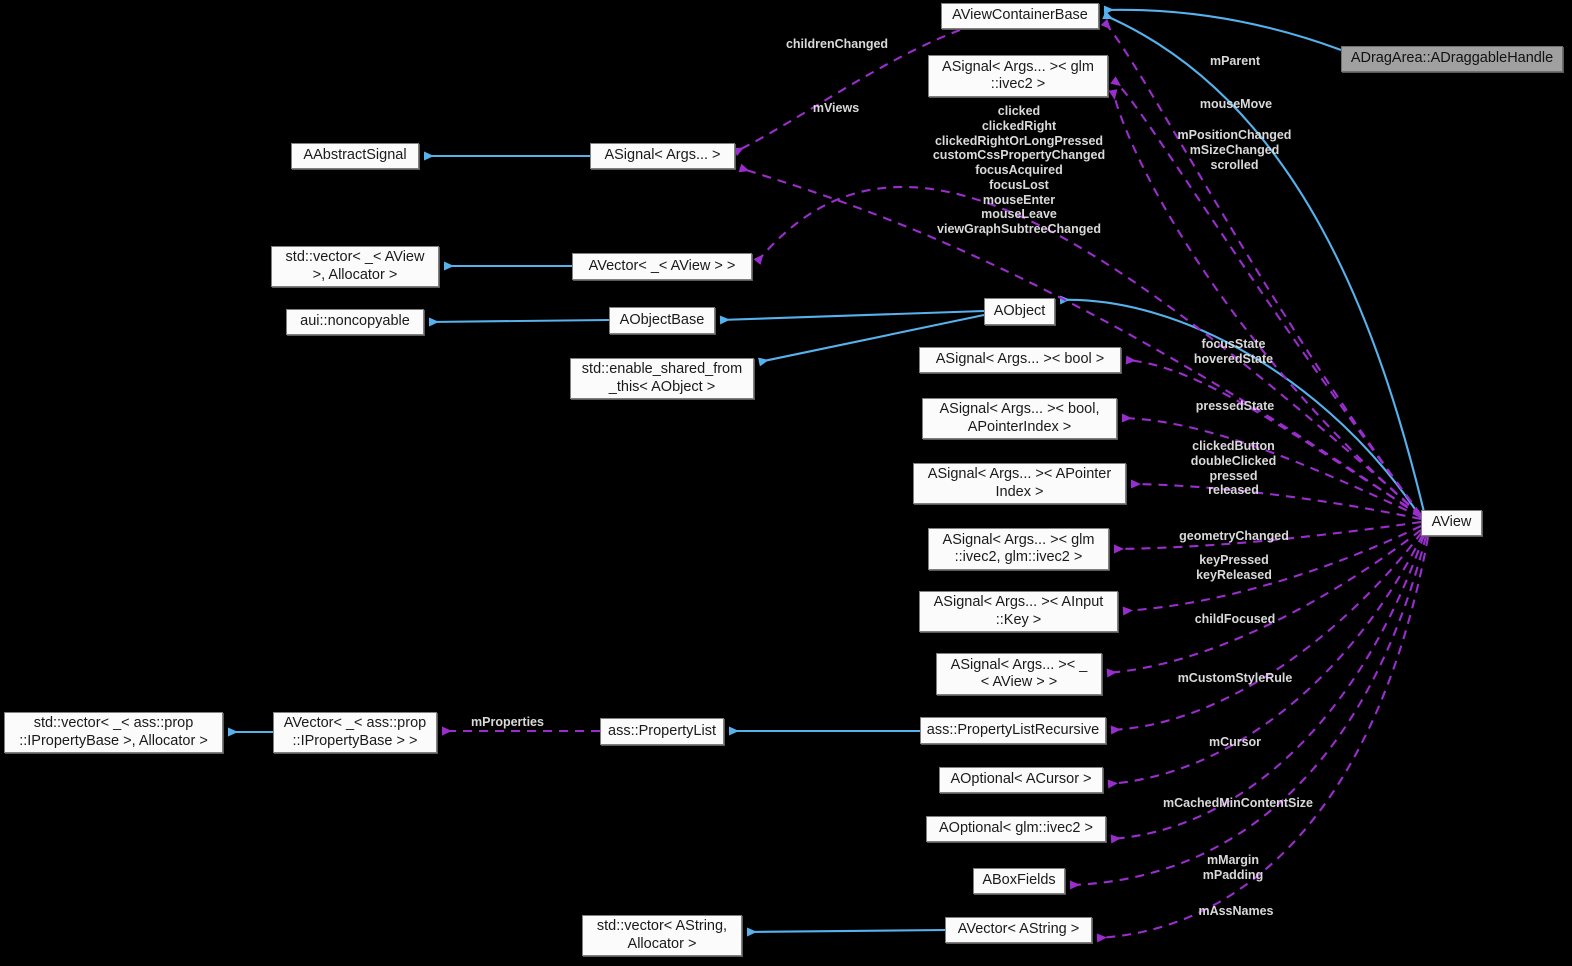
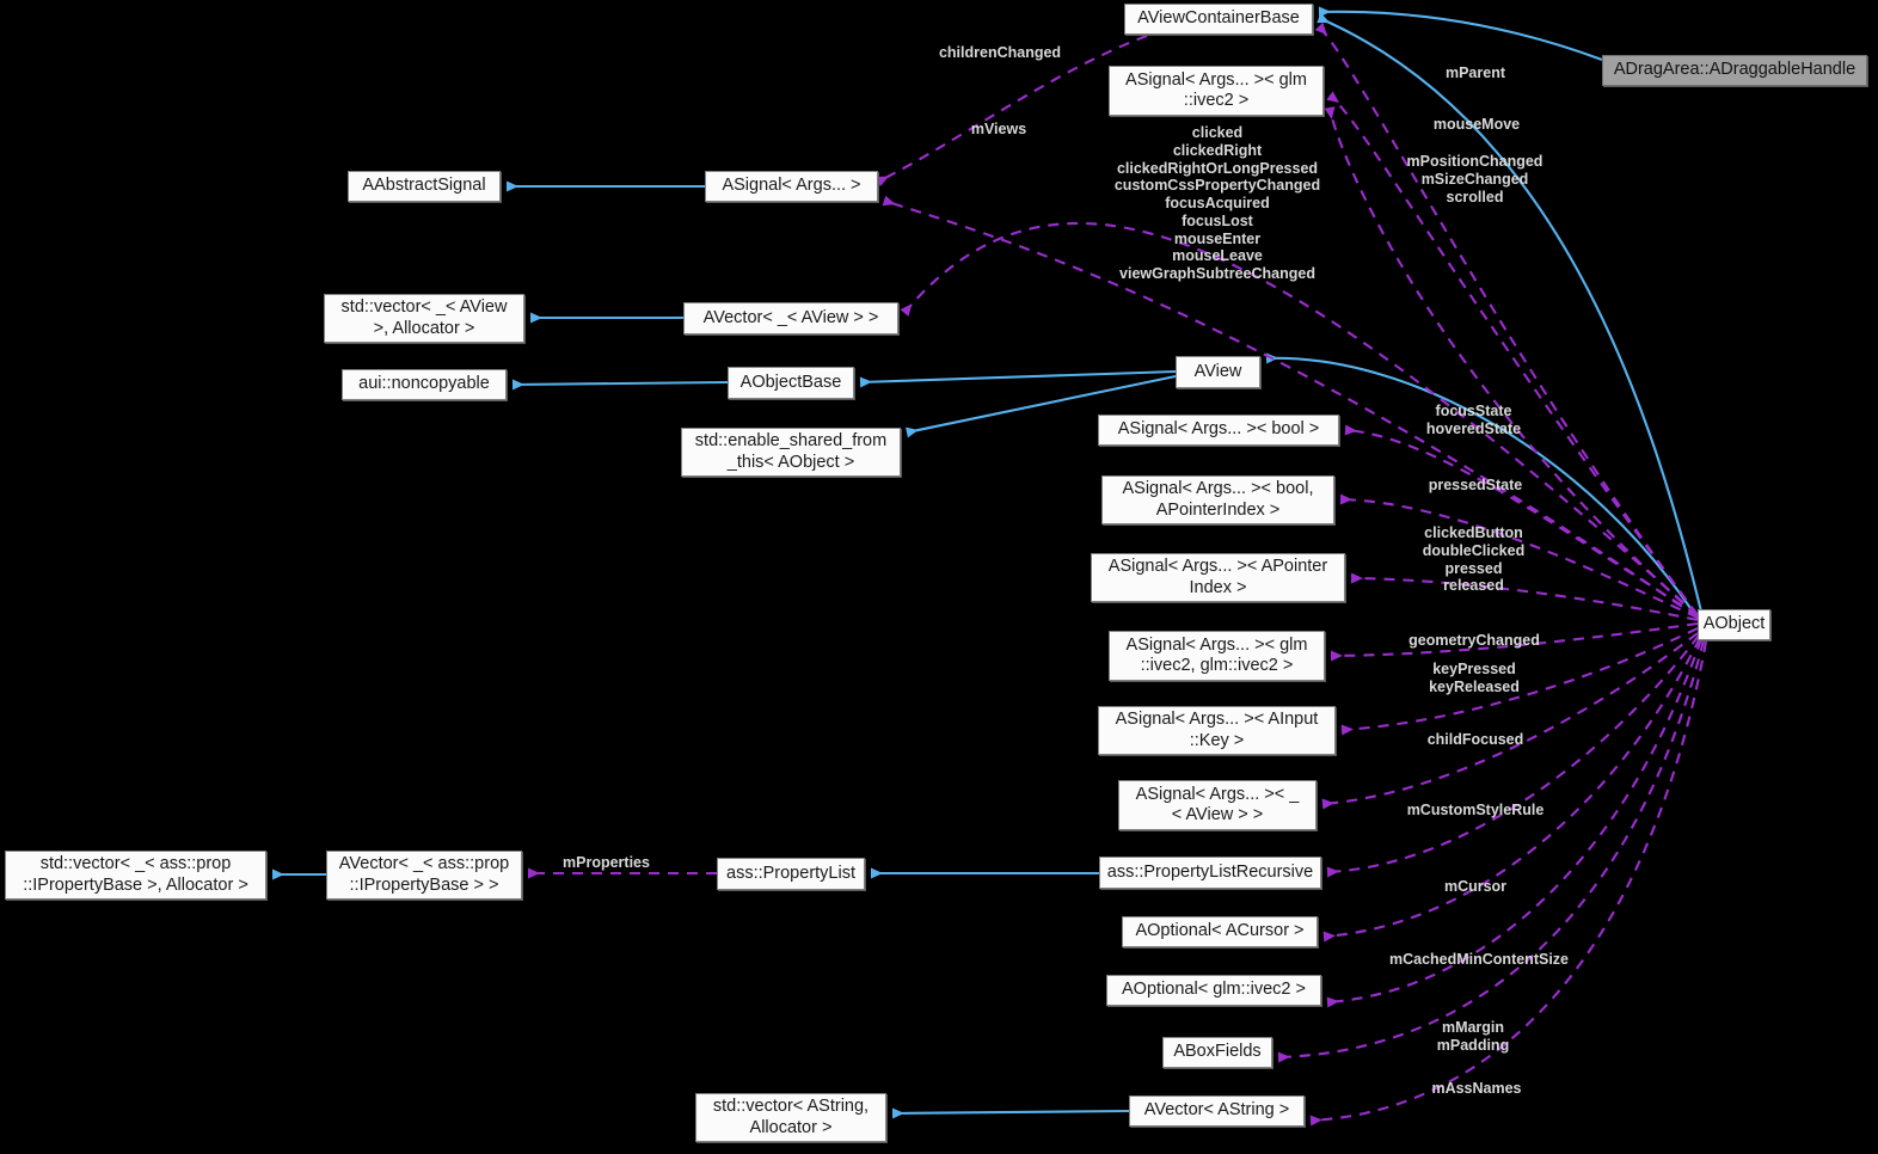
  AViewContainerBase
  ADragArea::ADraggableHandle
  ASignal< Args... >< glm
  ::ivec2 >
  AAbstractSignal
  ASignal< Args... >
  std::vector< _< AView
  >, Allocator >
  AVector< _< AView > >
  aui::noncopyable
  AObjectBase
- AObject
+ AView
  std::enable_shared_from
  _this< AObject >
  ASignal< Args... >< bool >
  ASignal< Args... >< bool,
  APointerIndex >
  ASignal< Args... >< APointer
  Index >
  ASignal< Args... >< glm
  ::ivec2, glm::ivec2 >
  ASignal< Args... >< AInput
  ::Key >
  ASignal< Args... >< _
  < AView > >
  std::vector< _< ass::prop
  ::IPropertyBase >, Allocator >
  AVector< _< ass::prop
  ::IPropertyBase > >
  ass::PropertyList
  ass::PropertyListRecursive
  AOptional< ACursor >
  AOptional< glm::ivec2 >
  ABoxFields
  std::vector< AString,
  Allocator >
  AVector< AString >
- AView
+ AObject
  childrenChanged
  mViews
  mParent
  mouseMove
  mPositionChanged
  mSizeChanged
  scrolled
  clicked
  clickedRight
  clickedRightOrLongPressed
  customCssPropertyChanged
  focusAcquired
  focusLost
  mouseEnter
  mouseLeave
  viewGraphSubtreeChanged
  focusState
  hoveredState
  pressedState
  clickedButton
  doubleClicked
  pressed
  released
  geometryChanged
  keyPressed
  keyReleased
  childFocused
  mCustomStyleRule
  mProperties
  mCursor
  mCachedMinContentSize
  mMargin
  mPadding
  mAssNames
